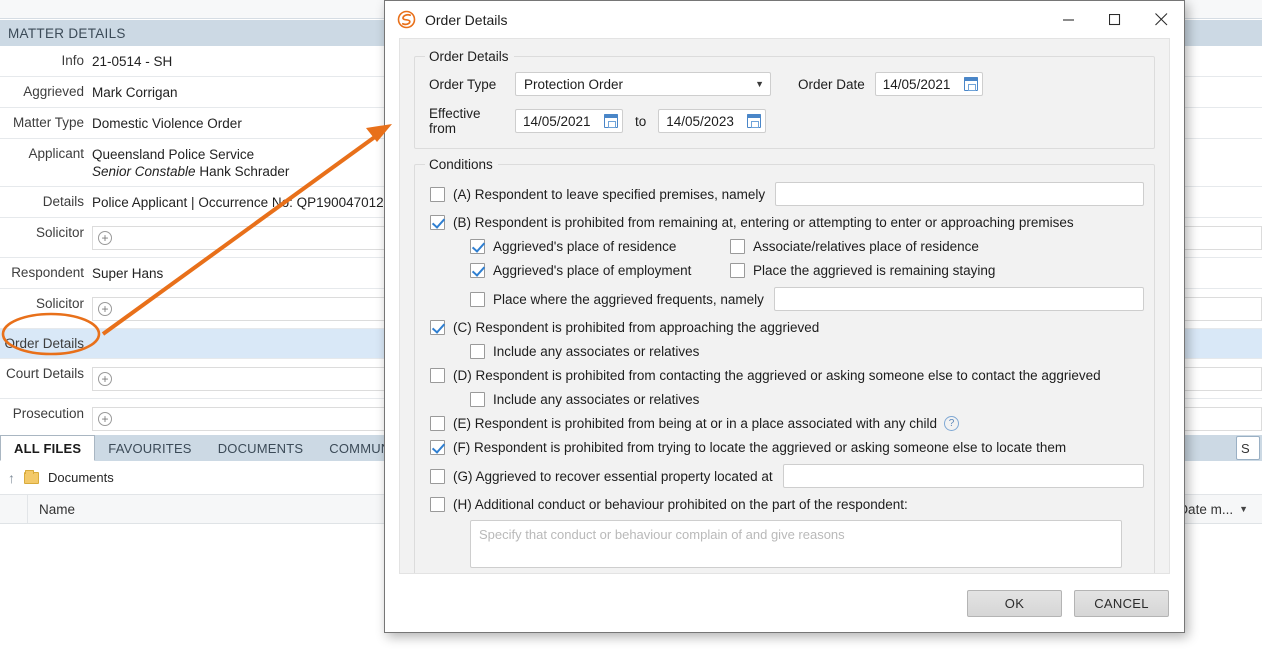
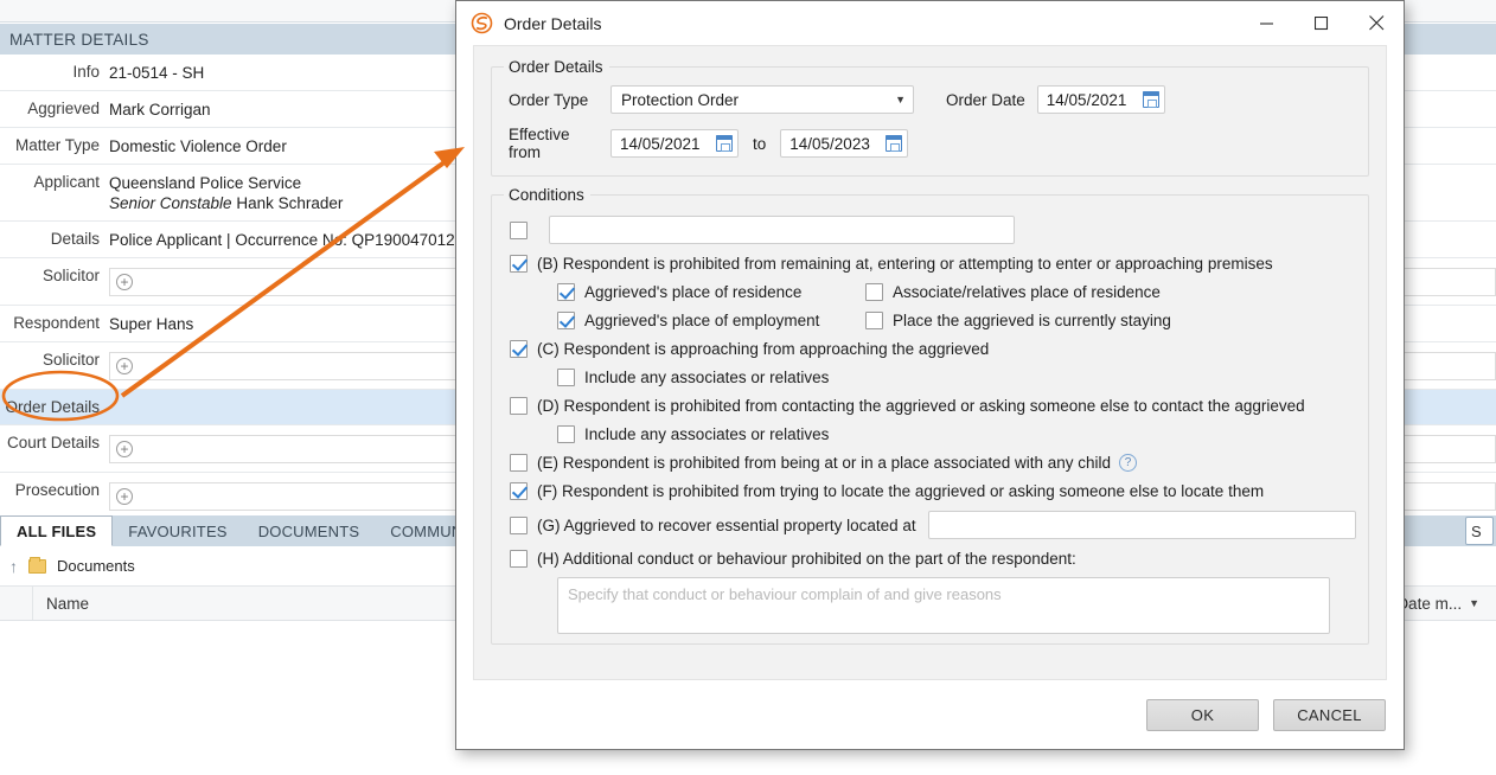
  MATTER DETAILS
  Info
  21-0514 - SH
  Aggrieved
  Mark Corrigan
  Matter Type
  Domestic Violence Order
  Applicant
  Queensland Police Service
  Senior Constable Hank Schrader
  Details
  Police Applicant | Occurrence N: QP190047012
  Solicitor
  +
  Respondent
  Super Hans
  Solicitor
  +
  rder Details
  Court Details
  +
  Prosecution
  +
  ALL FILES
  FAVOURITES
  DOCUMENTS
  S
  ↑
  Documents
  Name
  ate m...
  ▼
  Order Details
  Order Details
  Order Type
  Protection Order
  ▼
  Order Date
  14/05/2021
  Effective from
  14/05/2021
  to
  14/05/2023
  Conditions
- (A) Respondent to leave specified premises, namely
  (B) Respondent is prohibited from remaining at, entering or attempting to enter or approaching premises
  Aggrieved's place of residence
  Associate/relatives place of residence
  Aggrieved's place of employment
- Place the aggrieved is remaining staying
+ Place the aggrieved is currently staying
- Place where the aggrieved frequents, namely
- (C) Respondent is prohibited from approaching the aggrieved
+ (C) Respondent is approaching from approaching the aggrieved
  Include any associates or relatives
  (D) Respondent is prohibited from contacting the aggrieved or asking someone else to contact the aggrieved
  Include any associates or relatives
  (E) Respondent is prohibited from being at or in a place associated with any child
  ?
  (F) Respondent is prohibited from trying to locate the aggrieved or asking someone else to locate them
  (G) Aggrieved to recover essential property located at
  (H) Additional conduct or behaviour prohibited on the part of the respondent:
  Specify that conduct or behaviour complain of and give reasons
  OK
  CANCEL
